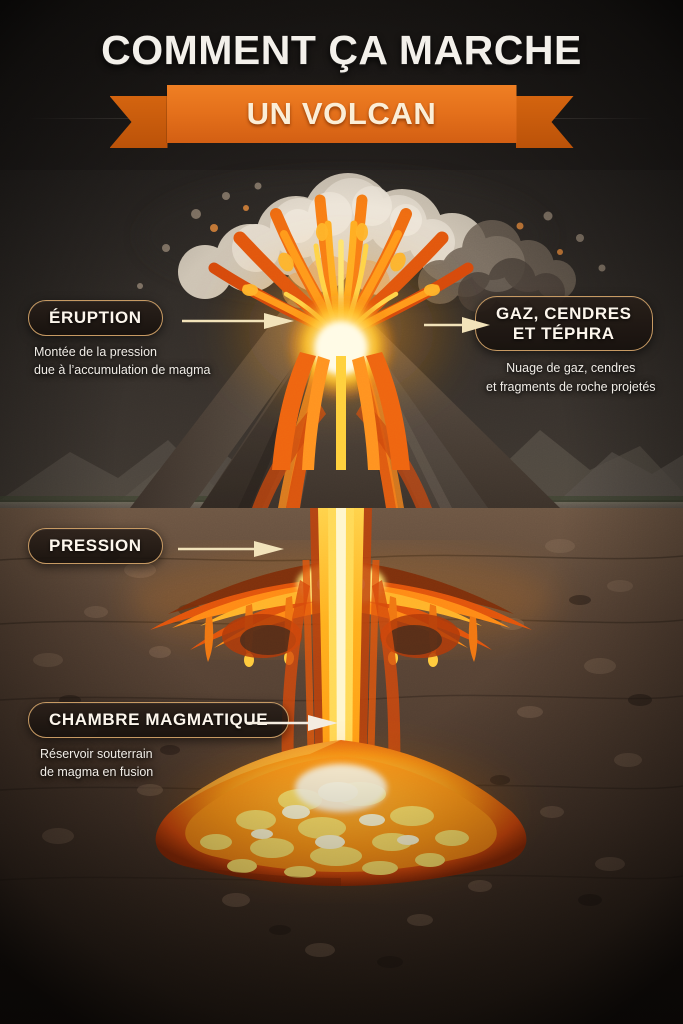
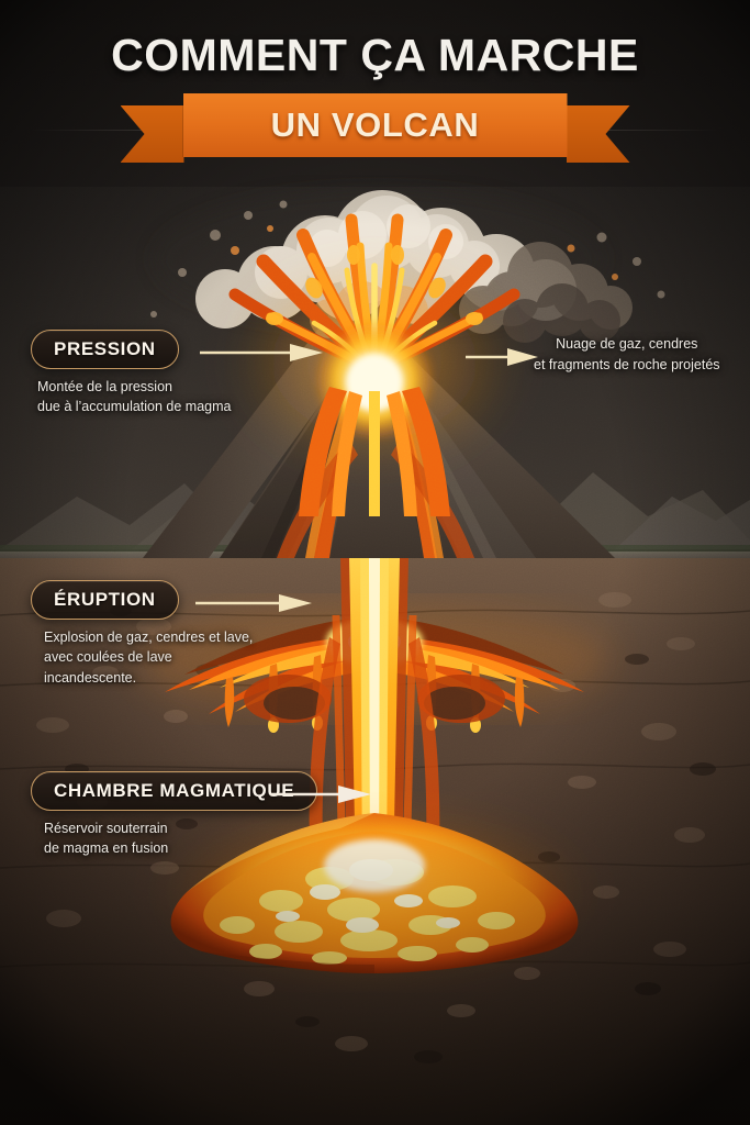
  COMMENT ÇA MARCHE
  UN VOLCAN
- ÉRUPTION
+ PRESSION
  Montée de la pression
  due à l’accumulation de magma
- GAZ, CENDRES
- ET TÉPHRA
  Nuage de gaz, cendres
  et fragments de roche projetés
- PRESSION
+ ÉRUPTION
+ Explosion de gaz, cendres et lave,
+ avec coulées de lave
+ incandescente.
  CHAMBRE MAGMATIQUE
  Réservoir souterrain
  de magma en fusion
